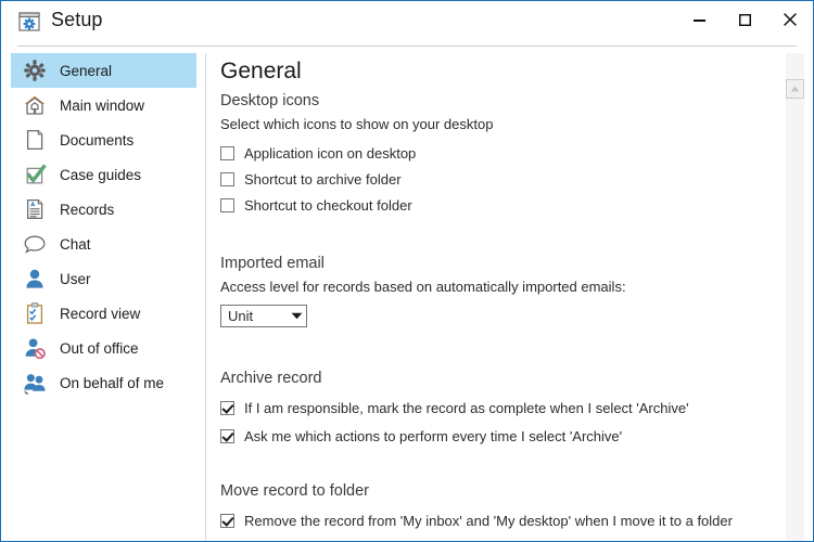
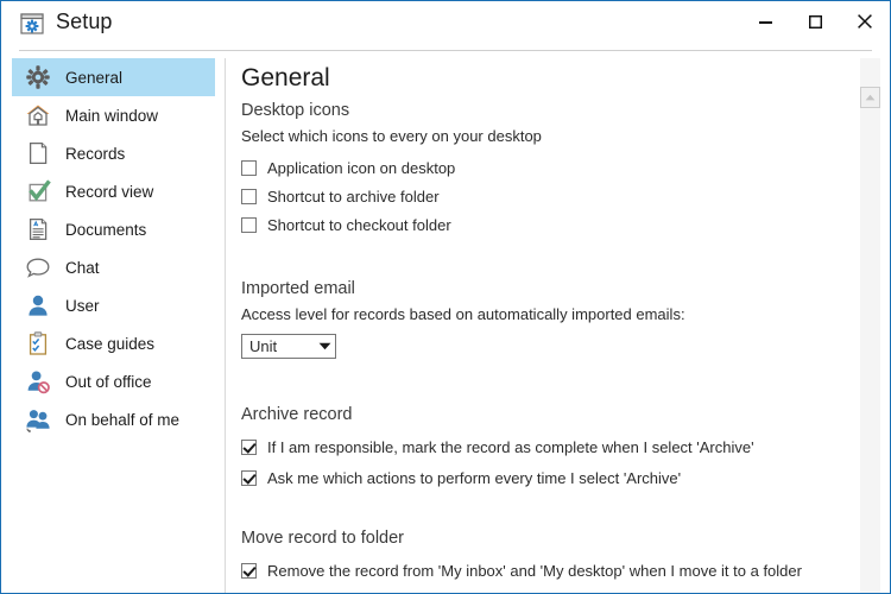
  Setup
  General
  Main window
- Documents
+ Records
- Case guides
+ Record view
- Records
+ Documents
  Chat
  User
- Record view
+ Case guides
  Out of office
  On behalf of me
  General
  Desktop icons
- Select which icons to show on your desktop
+ Select which icons to every on your desktop
  Application icon on desktop
  Shortcut to archive folder
  Shortcut to checkout folder
  Imported email
  Access level for records based on automatically imported emails:
  Unit
  Archive record
  If I am responsible, mark the record as complete when I select 'Archive'
  Ask me which actions to perform every time I select 'Archive'
  Move record to folder
  Remove the record from 'My inbox' and 'My desktop' when I move it to a folder
